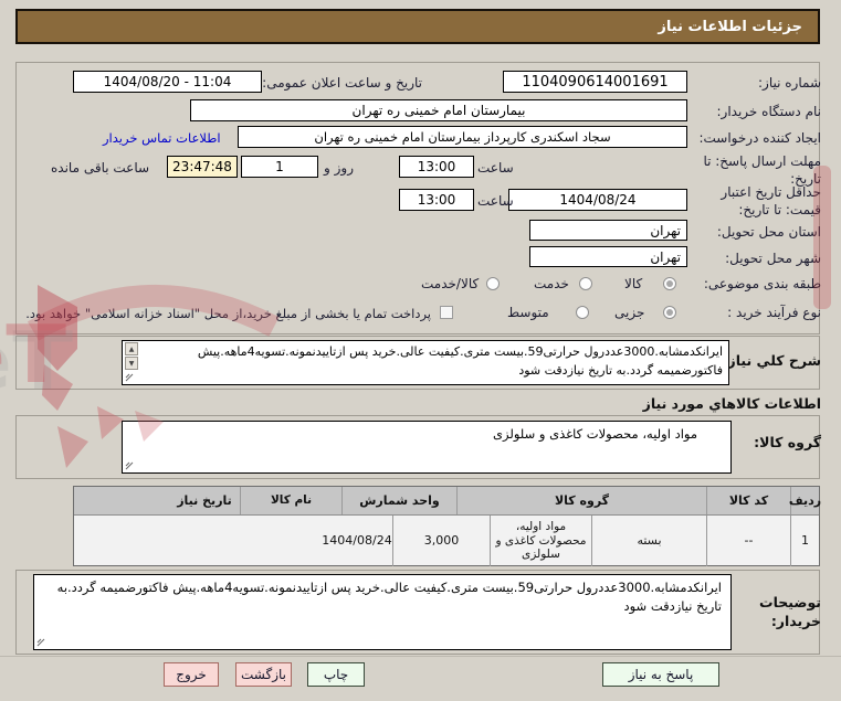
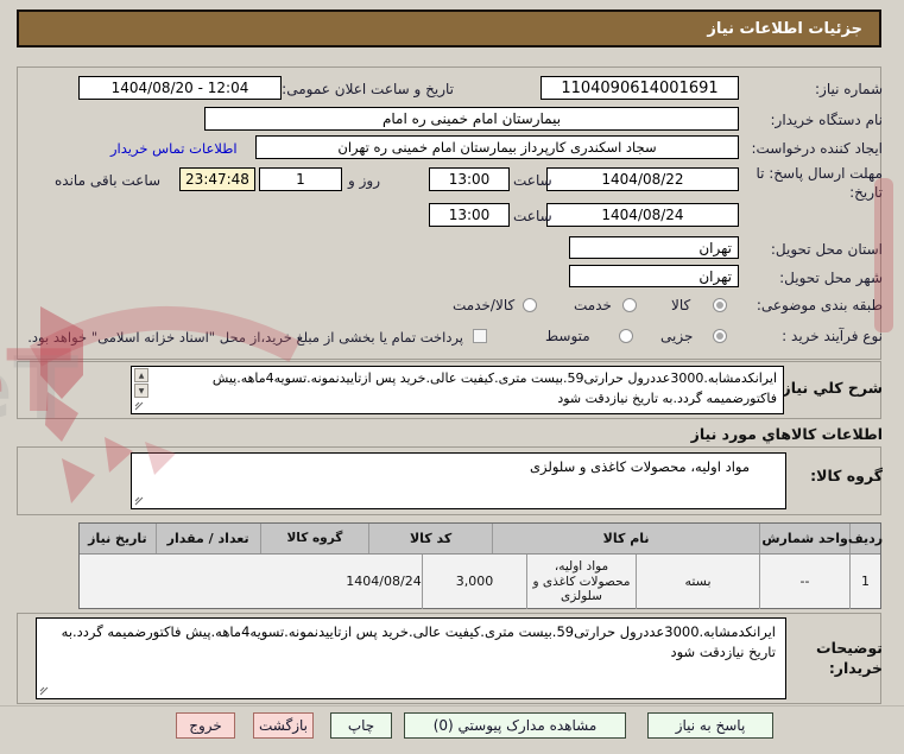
  جزئیات اطلاعات نیاز
  شماره نیاز:
  1104090614001691
  تاریخ و ساعت اعلان عمومی:
- 1404/08/20 - 11:04
+ 1404/08/20 - 12:04
  نام دستگاه خریدار:
- بیمارستان امام خمینی ره تهران
+ بیمارستان امام خمینی ره امام
  ایجاد کننده درخواست:
  سجاد اسکندری کارپرداز بیمارستان امام خمینی ره تهران
  اطلاعات تماس خریدار
  مهلت ارسال پاسخ: تا تاریخ:
+ 1404/08/22
  ساعت
  13:00
  روز و
  1
  23:47:48
  ساعت باقی مانده
- حداقل تاریخ اعتبار قیمت: تا تاریخ:
  1404/08/24
  ساعت
  13:00
  استان محل تحویل:
  تهران
  شهر محل تحویل:
  تهران
  طبقه بندی موضوعی:
  کالا
  خدمت
  کالا/خدمت
  نوع فرآیند خرید :
  جزیی
  متوسط
  پرداخت تمام یا بخشی از مبلغ خرید،از محل "اسناد خزانه اسلامی" خواهد بود.
  شرح کلي نیاز
  ایرانکدمشابه.3000عددرول حرارتی59.بیست متری.کیفیت عالی.خرید پس ازتاییدنمونه.تسویه4ماهه.پیش فاکتورضمیمه گردد.به تاریخ نیازدقت شود
  اطلاعات کالاهاي مورد نیاز
  گروه کالا:
  مواد اولیه، محصولات کاغذی و سلولزی
  ردیف
- کد کالا
+ واحد شمارش
- گروه کالا
+ نام کالا
- واحد شمارش
+ کد کالا
- نام کالا
+ گروه کالا
+ تعداد / مقدار
  تاریخ نیاز
  1
  --
  بسته
  مواد اولیه، محصولات کاغذی و سلولزی
  3,000
  1404/08/24
  توضیحات خریدار:
  ایرانکدمشابه.3000عددرول حرارتی59.بیست متری.کیفیت عالی.خرید پس ازتاییدنمونه.تسویه4ماهه.پیش فاکتورضمیمه گردد.به تاریخ نیازدقت شود
  پاسخ به نیاز
+ مشاهده مدارک پیوستي (0)
  چاپ
  بازگشت
  خروج
